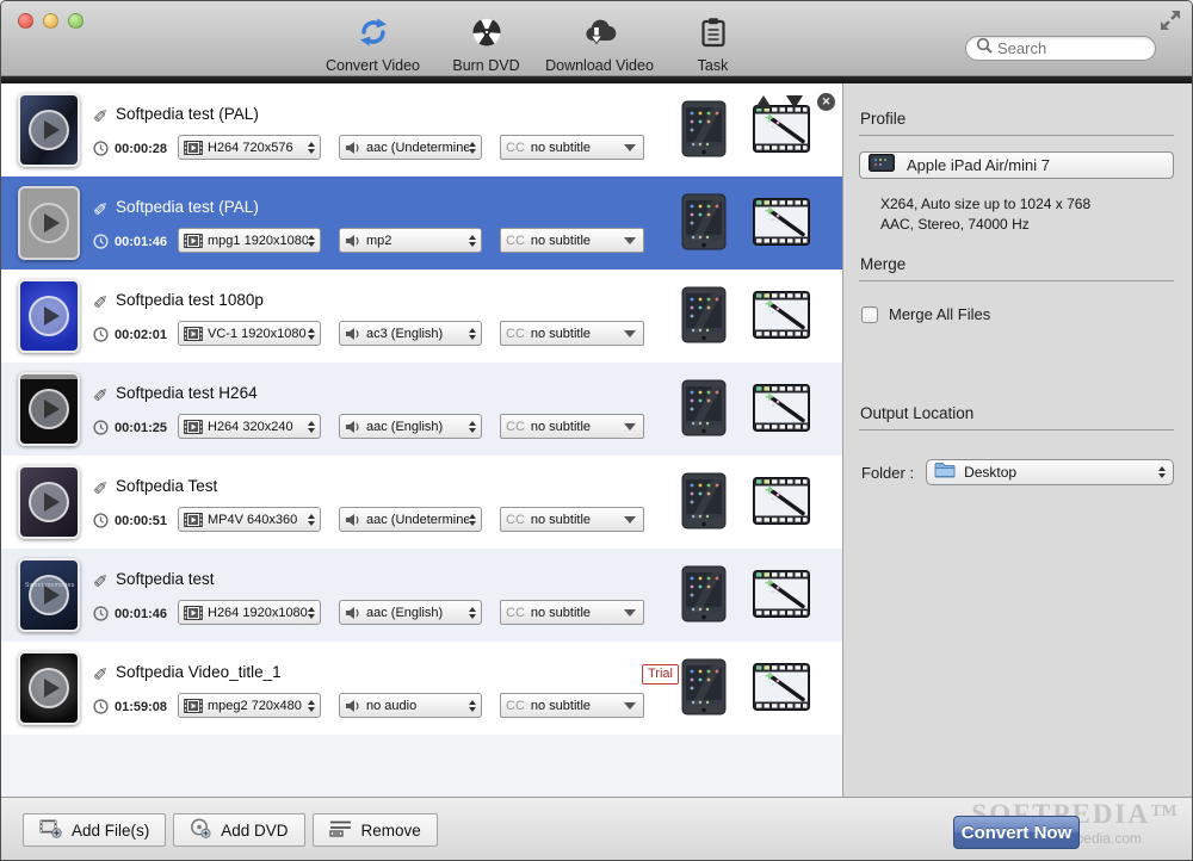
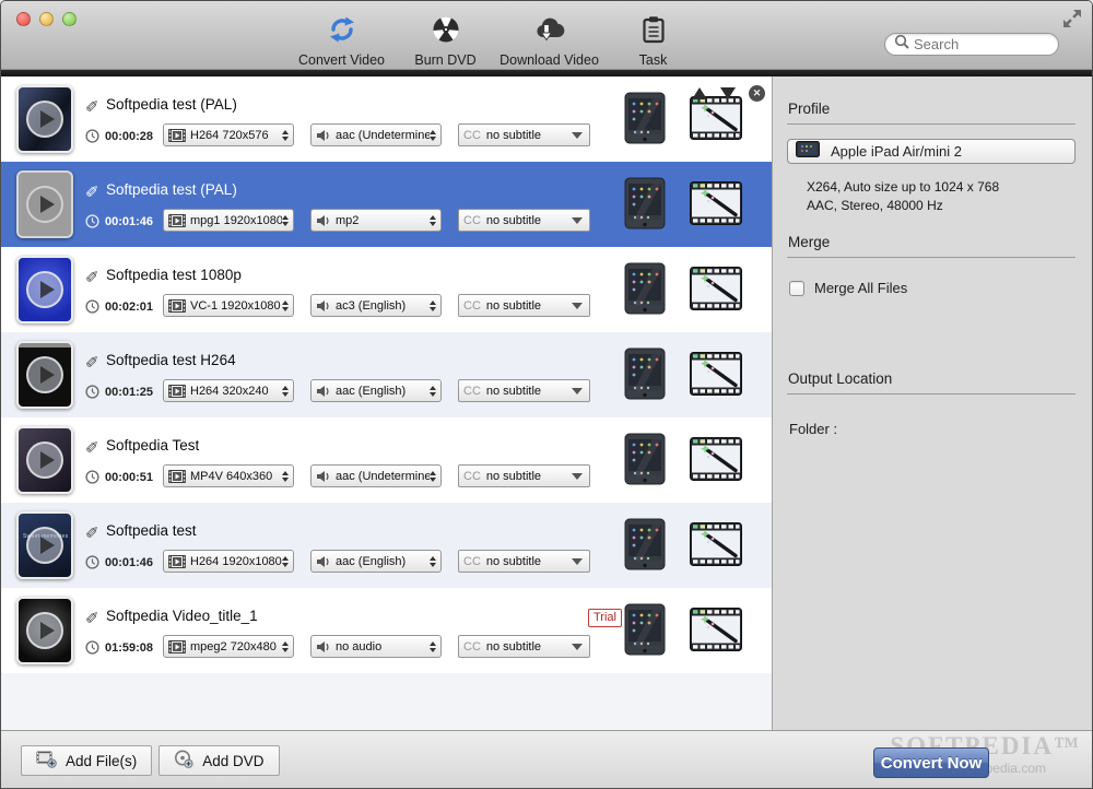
  Convert Video
  Burn DVD
  Download Video
  Task
  Search
  ✕
  Softpedia test (PAL)
  00:00:28
  H264 720x576
  aac (Undetermine
  CC
  no subtitle
  Softpedia test (PAL)
  00:01:46
  mpg1 1920x1080
  mp2
  CC
  no subtitle
  Softpedia test 1080p
  00:02:01
  VC-1 1920x1080
  ac3 (English)
  CC
  no subtitle
  Softpedia test H264
  00:01:25
  H264 320x240
  aac (English)
  CC
  no subtitle
  Softpedia Test
  00:00:51
  MP4V 640x360
  aac (Undetermine
  CC
  no subtitle
  Softpedia test
  00:01:46
  H264 1920x1080
  aac (English)
  CC
  no subtitle
  Softpedia Video_title_1
  Trial
  01:59:08
  mpeg2 720x480
  no audio
  CC
  no subtitle
  Profile
- Apple iPad Air/mini 7
+ Apple iPad Air/mini 2
  X264, Auto size up to 1024 x 768
- AAC, Stereo, 74000 Hz
+ AAC, Stereo, 48000 Hz
  Merge
  Merge All Files
  Output Location
  Folder :
- Desktop
  Add File(s)
  Add DVD
- Remove
  SOFTPEDIA™
  Convert Now
